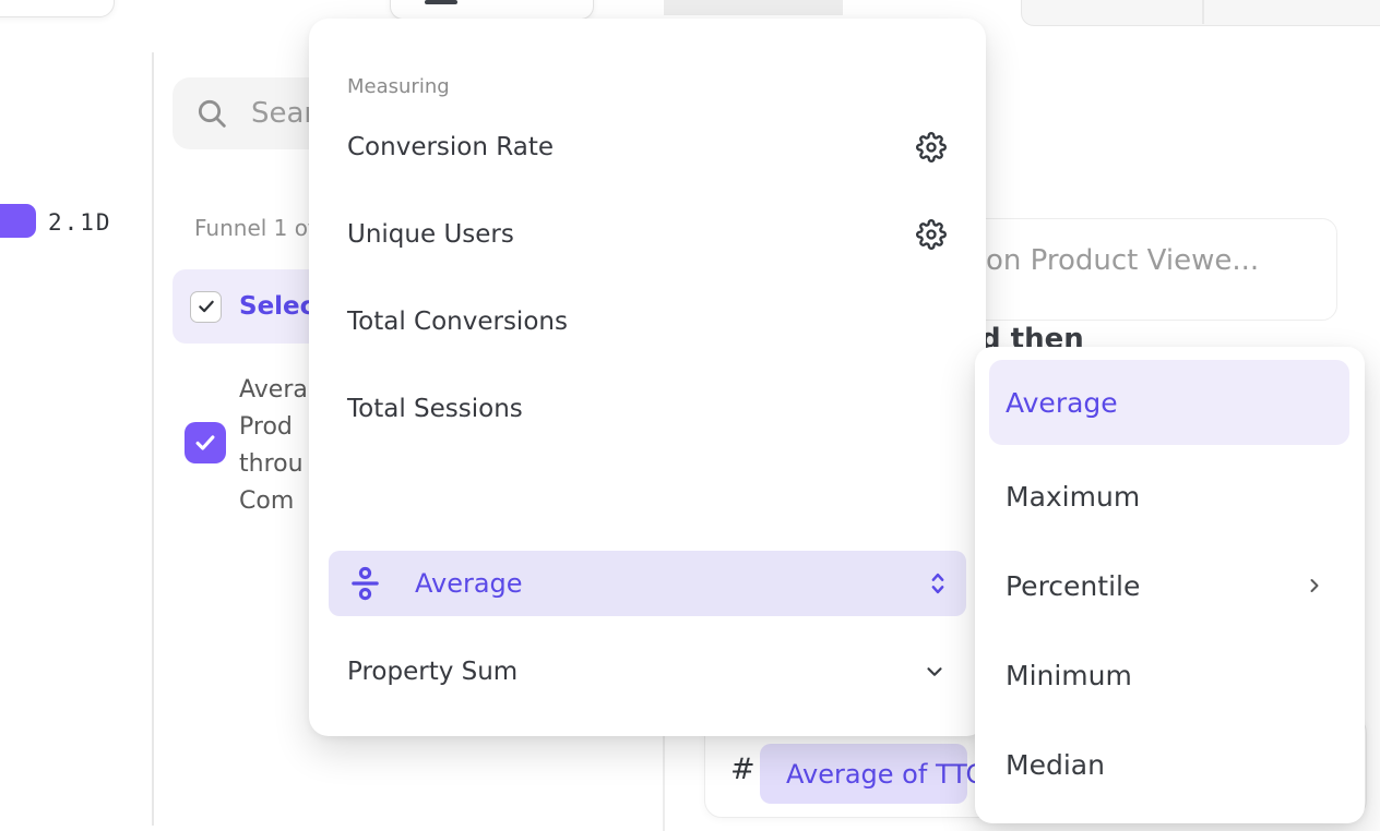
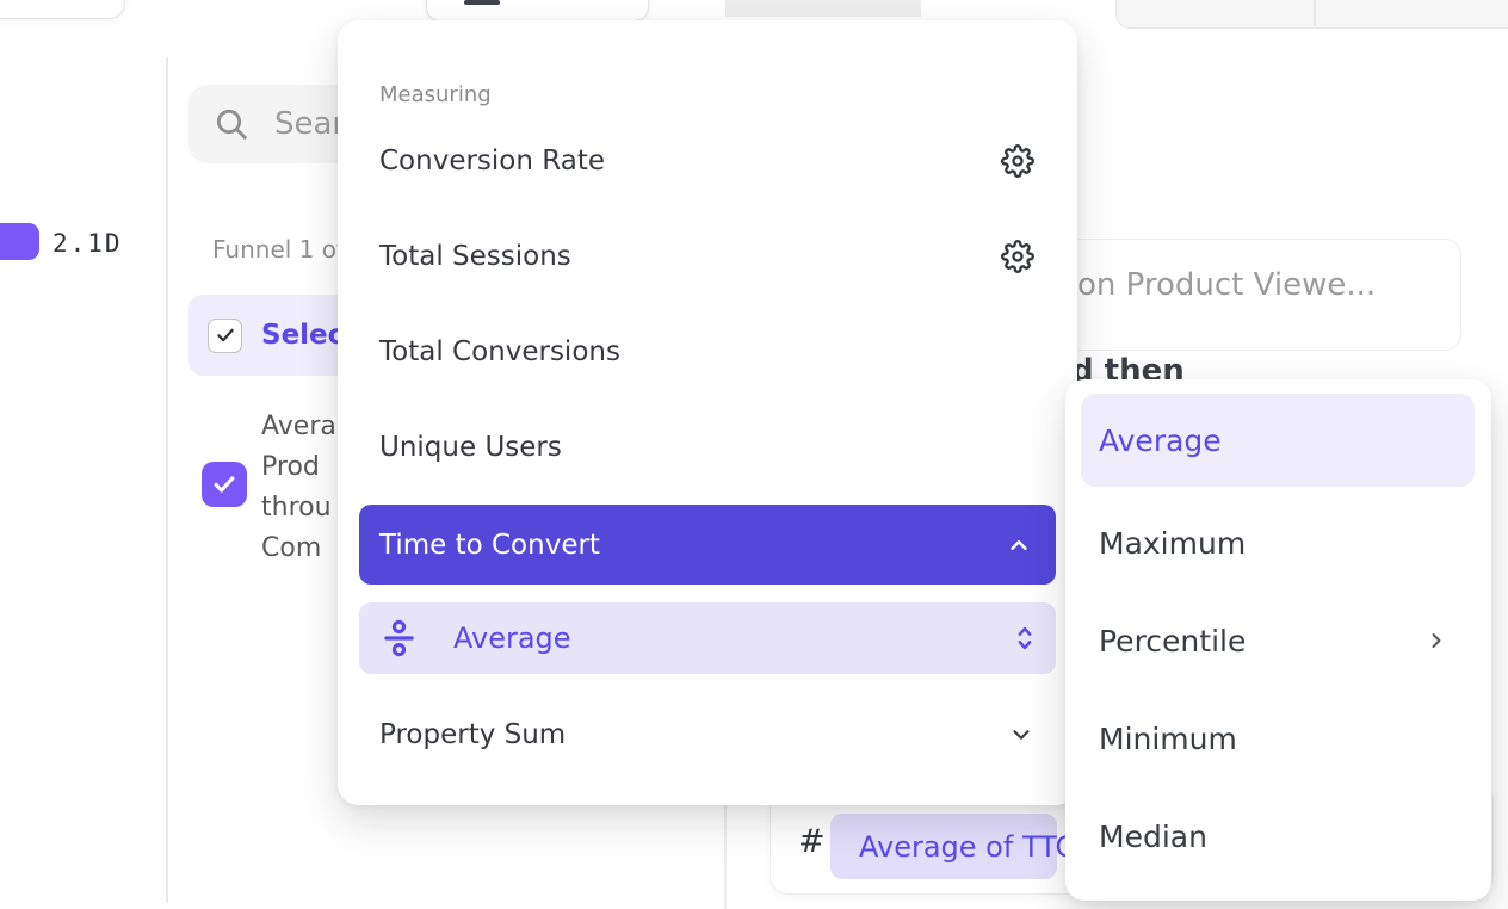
  2.1D
  Sea
  Funnel 1 o
  Selec
  Avera
  Prod
  throu
  Com
  on Product Viewe...
  d then
  #
  Average of TT
  Measuring
  Conversion Rate
- Unique Users
+ Total Sessions
  Total Conversions
- Total Sessions
+ Unique Users
+ Time to Convert
  Average
  Property Sum
  Average
  Maximum
  Percentile
  Minimum
  Median
